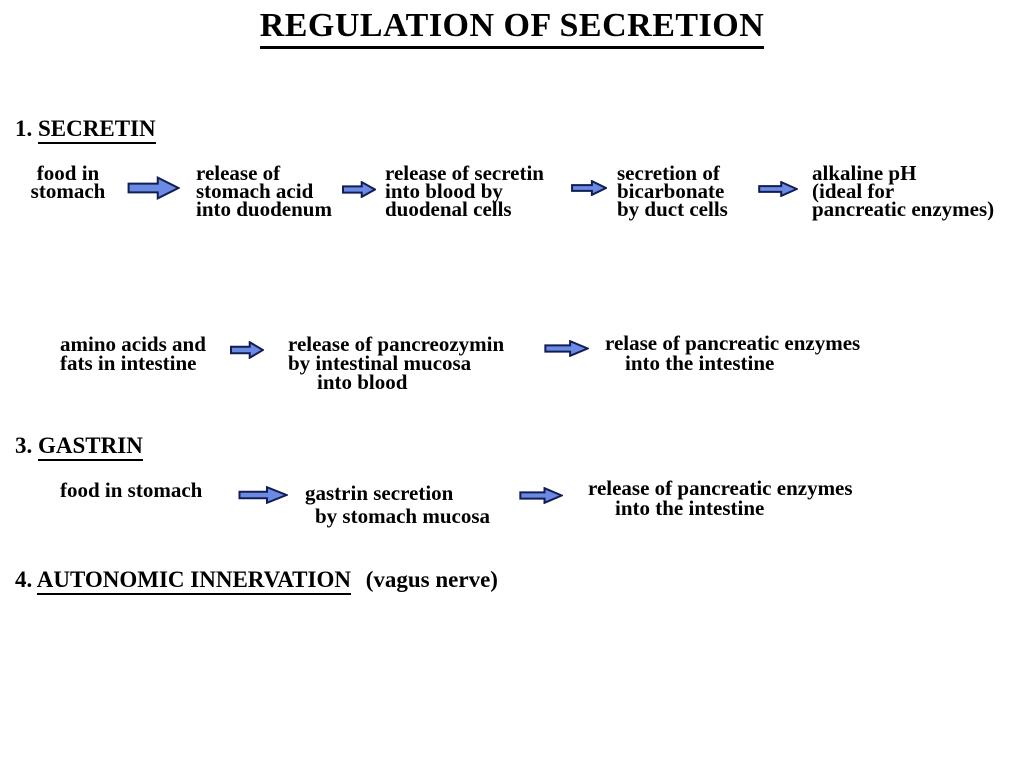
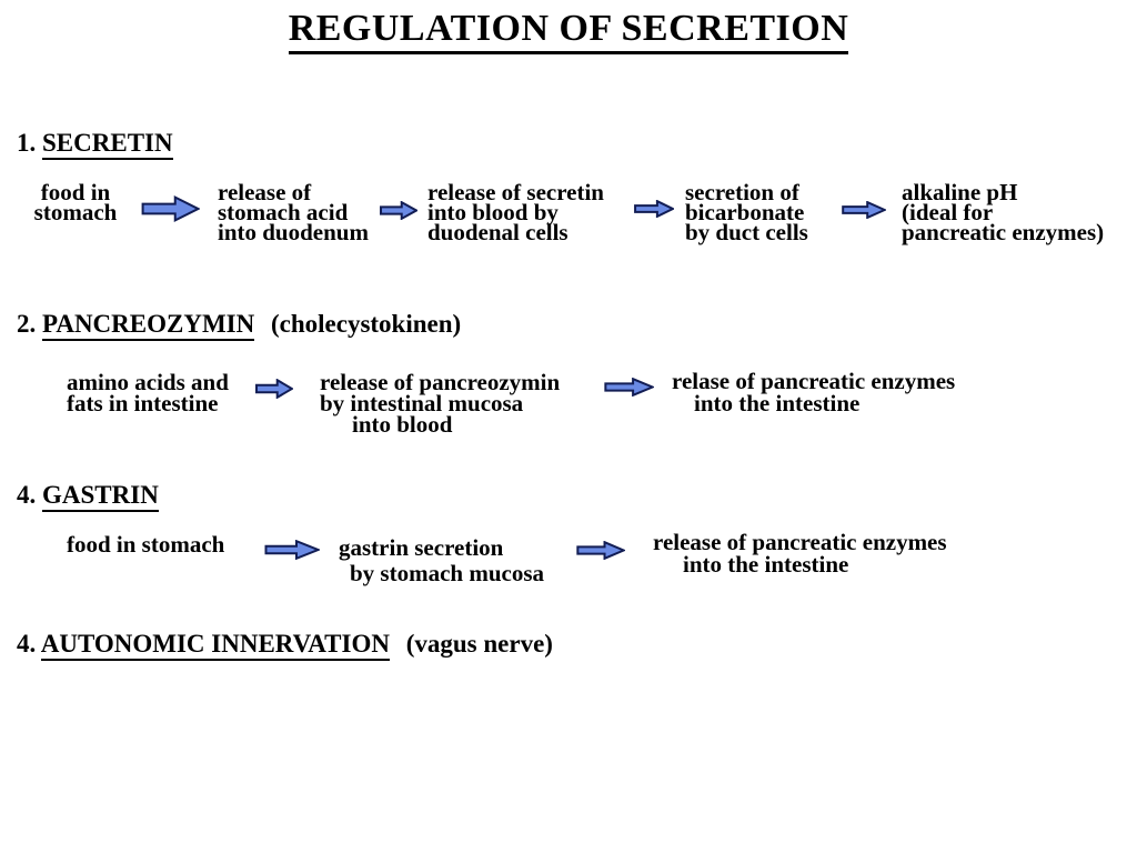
  REGULATION OF SECRETION
  1. SECRETIN
  food in
  stomach
  release of
  stomach acid
  into duodenum
  release of secretin
  into blood by
  duodenal cells
  secretion of
  bicarbonate
  by duct cells
  alkaline pH
  (ideal for
  pancreatic enzymes)
+ 2. PANCREOZYMIN (cholecystokinen)
  amino acids and
  fats in intestine
  release of pancreozymin
  by intestinal mucosa
  into blood
  relase of pancreatic enzymes
  into the intestine
- 3. GASTRIN
+ 4. GASTRIN
  food in stomach
  gastrin secretion
  by stomach mucosa
  release of pancreatic enzymes
  into the intestine
  4. AUTONOMIC INNERVATION (vagus nerve)
